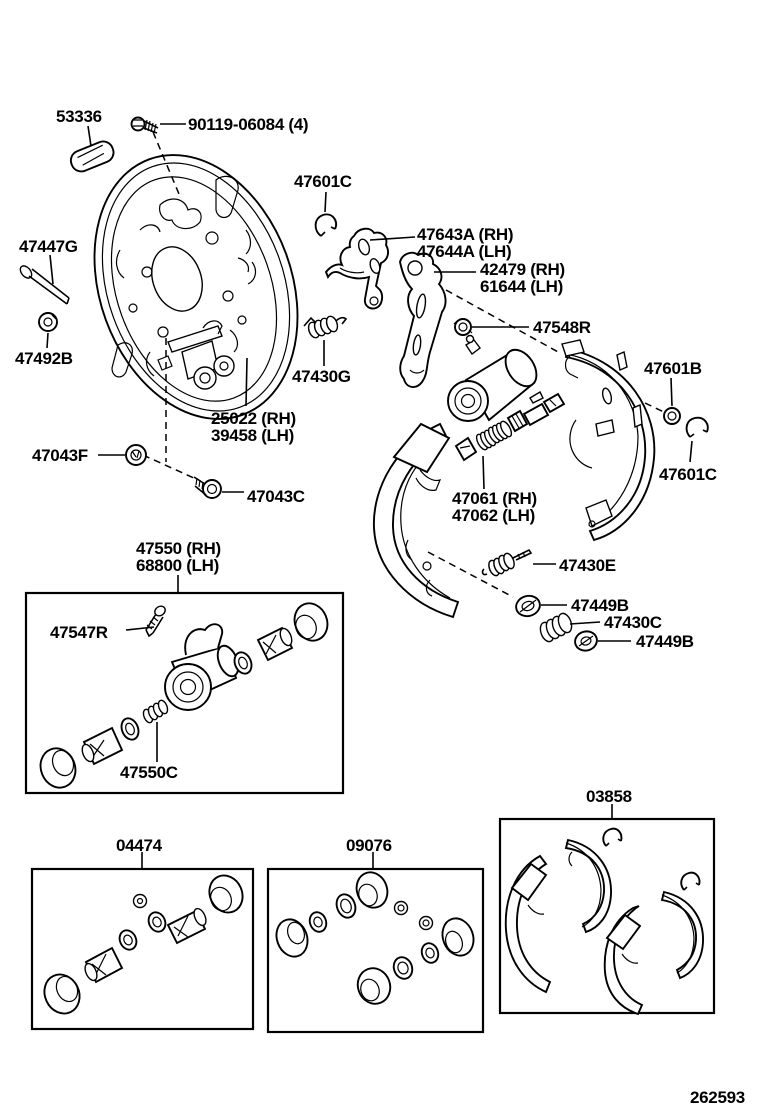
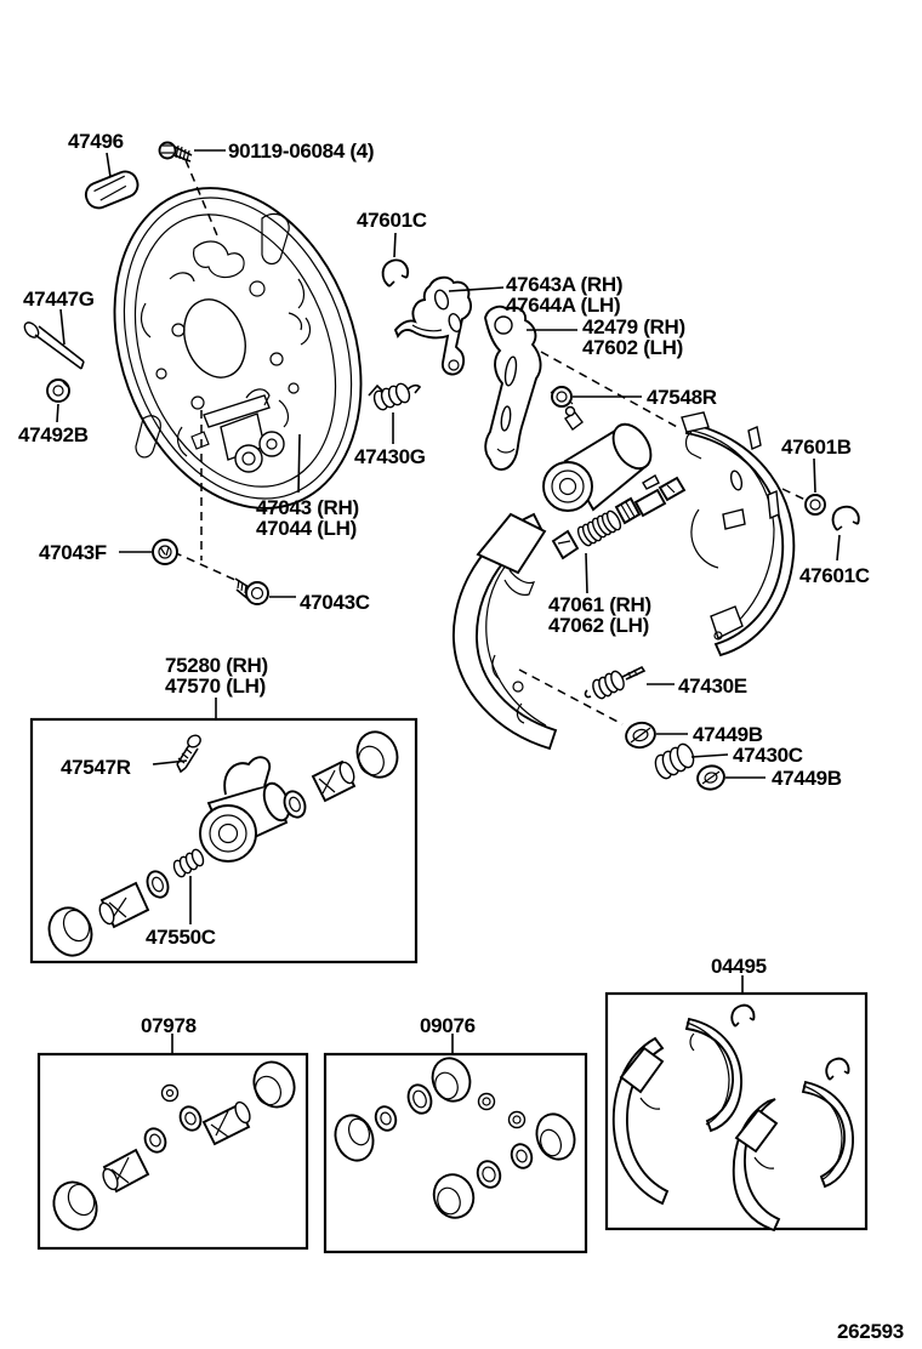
- 53336
+ 47496
  90119-06084 (4)
  47601C
  47643A (RH)
  47644A (LH)
  42479 (RH)
- 61644 (LH)
+ 47602 (LH)
  47548R
  47447G
  47492B
  47430G
- 25022 (RH)
+ 47043 (RH)
- 39458 (LH)
+ 47044 (LH)
  47043F
  47043C
- 47550 (RH)
+ 75280 (RH)
- 68800 (LH)
+ 47570 (LH)
  47547R
  47550C
  47601B
  47601C
  47061 (RH)
  47062 (LH)
  47430E
  47449B
  47430C
  47449B
- 04474
+ 07978
  09076
- 03858
+ 04495
  262593
